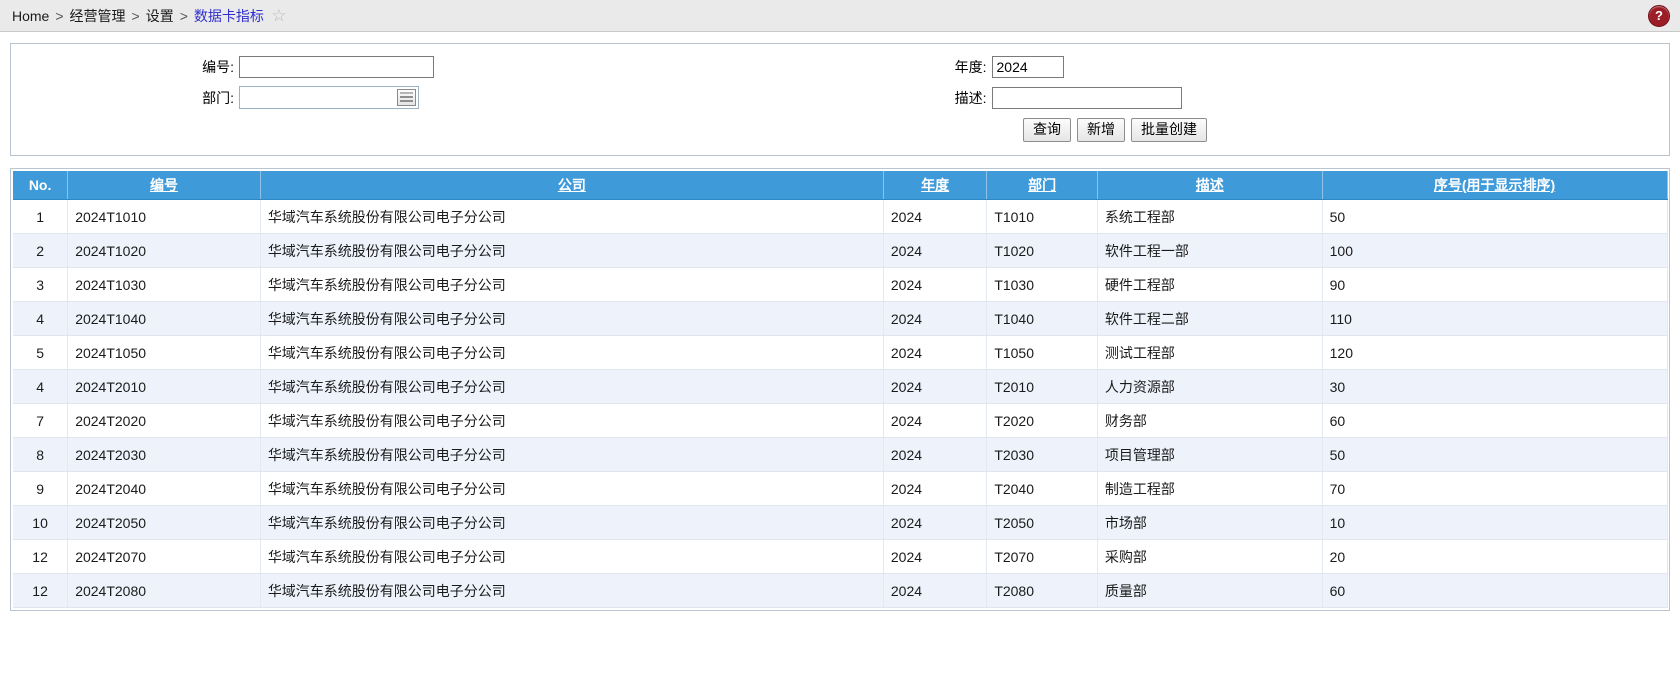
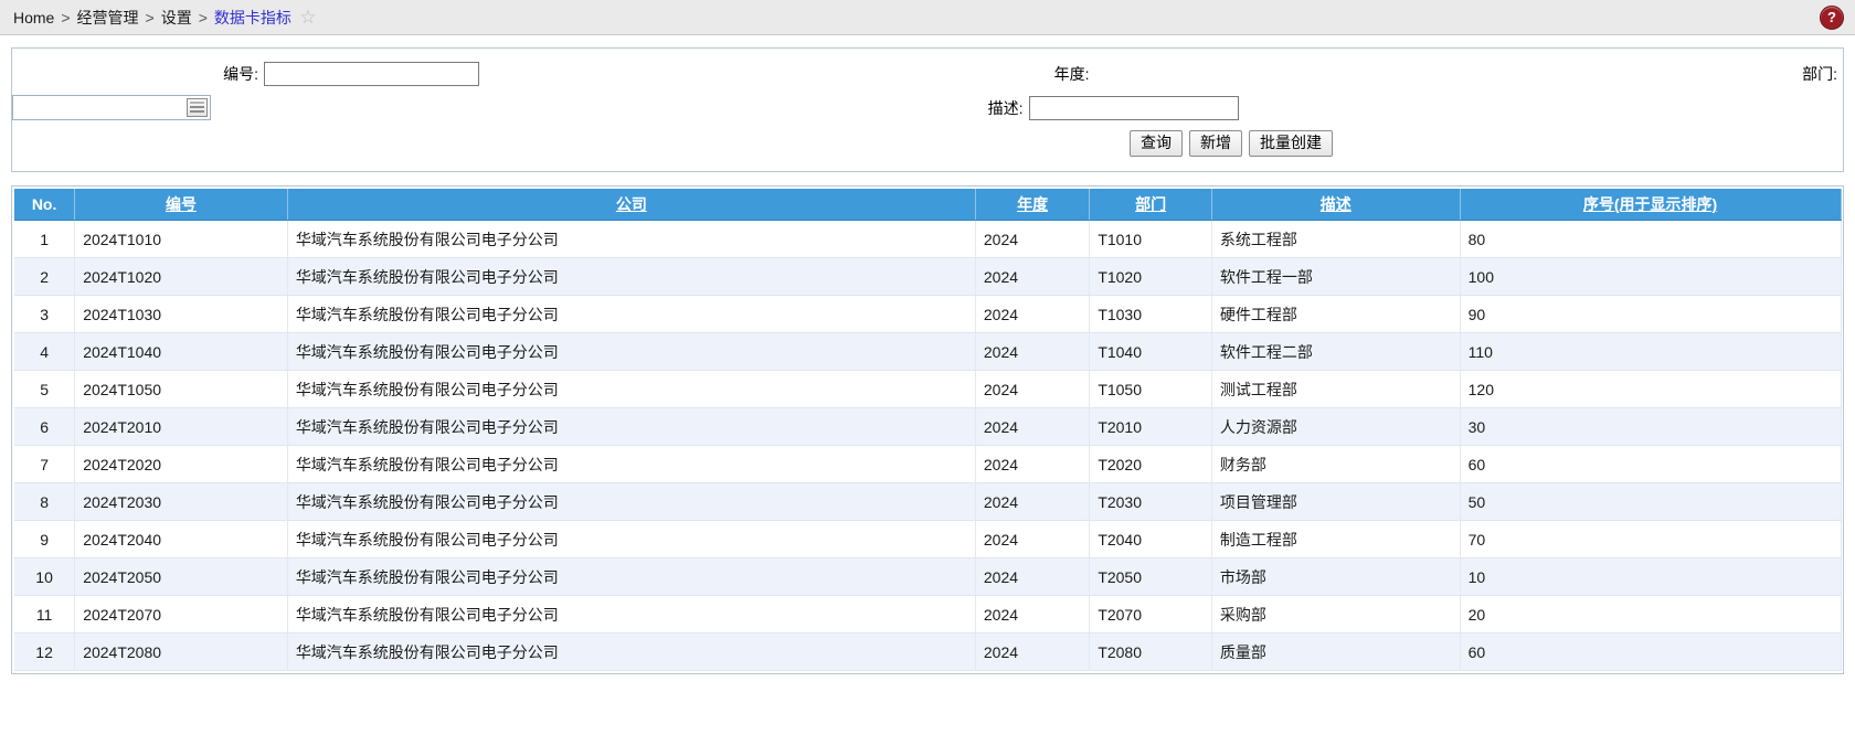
  Home
  >
  经营管理
  >
  设置
  >
  数据卡指标
  ☆
  ?
  编号:
  年度:
- 2024
  部门:
  描述:
  查询
  新增
  批量创建
  No.	编号	公司	年度	部门	描述	序号(用于显示排序)
- 1	2024T1010	华域汽车系统股份有限公司电子分公司	2024	T1010	系统工程部	50
+ 1	2024T1010	华域汽车系统股份有限公司电子分公司	2024	T1010	系统工程部	80
  2	2024T1020	华域汽车系统股份有限公司电子分公司	2024	T1020	软件工程一部	100
  3	2024T1030	华域汽车系统股份有限公司电子分公司	2024	T1030	硬件工程部	90
  4	2024T1040	华域汽车系统股份有限公司电子分公司	2024	T1040	软件工程二部	110
  5	2024T1050	华域汽车系统股份有限公司电子分公司	2024	T1050	测试工程部	120
- 4	2024T2010	华域汽车系统股份有限公司电子分公司	2024	T2010	人力资源部	30
+ 6	2024T2010	华域汽车系统股份有限公司电子分公司	2024	T2010	人力资源部	30
  7	2024T2020	华域汽车系统股份有限公司电子分公司	2024	T2020	财务部	60
  8	2024T2030	华域汽车系统股份有限公司电子分公司	2024	T2030	项目管理部	50
  9	2024T2040	华域汽车系统股份有限公司电子分公司	2024	T2040	制造工程部	70
  10	2024T2050	华域汽车系统股份有限公司电子分公司	2024	T2050	市场部	10
- 12	2024T2070	华域汽车系统股份有限公司电子分公司	2024	T2070	采购部	20
+ 11	2024T2070	华域汽车系统股份有限公司电子分公司	2024	T2070	采购部	20
  12	2024T2080	华域汽车系统股份有限公司电子分公司	2024	T2080	质量部	60
